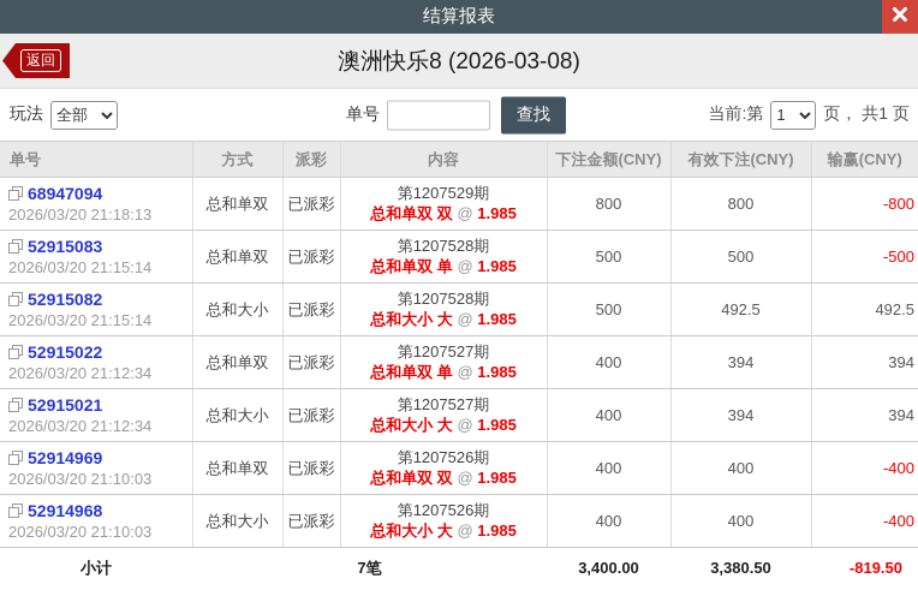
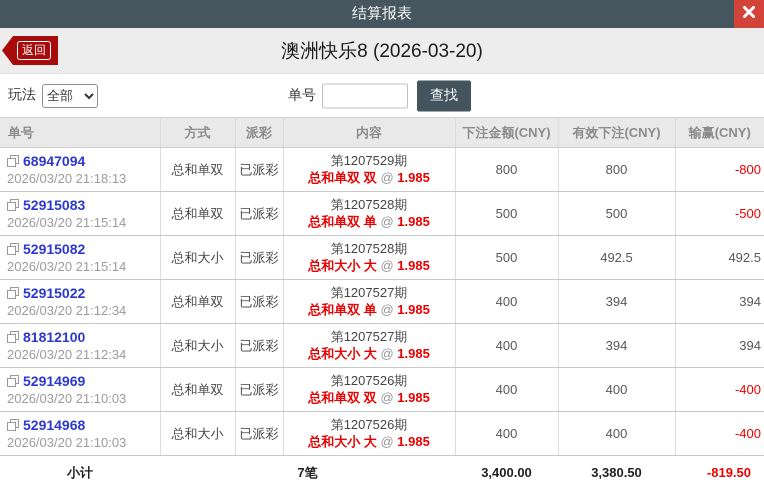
  结算报表
  返回
- 澳洲快乐8 (2026-03-08)
+ 澳洲快乐8 (2026-03-20)
  玩法
  全部
  单号
  查找
- 当前:第
- 1
- 页， 共1 页
  单号	方式	派彩	内容	下注金额(CNY)	有效下注(CNY)	输赢(CNY)
  68947094 2026/03/20 21:18:13	总和单双	已派彩	第1207529期 总和单双 双 @ 1.985	800	800	-800
  52915083 2026/03/20 21:15:14	总和单双	已派彩	第1207528期 总和单双 单 @ 1.985	500	500	-500
  52915082 2026/03/20 21:15:14	总和大小	已派彩	第1207528期 总和大小 大 @ 1.985	500	492.5	492.5
  52915022 2026/03/20 21:12:34	总和单双	已派彩	第1207527期 总和单双 单 @ 1.985	400	394	394
- 52915021 2026/03/20 21:12:34	总和大小	已派彩	第1207527期 总和大小 大 @ 1.985	400	394	394
+ 81812100 2026/03/20 21:12:34	总和大小	已派彩	第1207527期 总和大小 大 @ 1.985	400	394	394
  52914969 2026/03/20 21:10:03	总和单双	已派彩	第1207526期 总和单双 双 @ 1.985	400	400	-400
  52914968 2026/03/20 21:10:03	总和大小	已派彩	第1207526期 总和大小 大 @ 1.985	400	400	-400
  小计	7笔	3,400.00	3,380.50	-819.50
